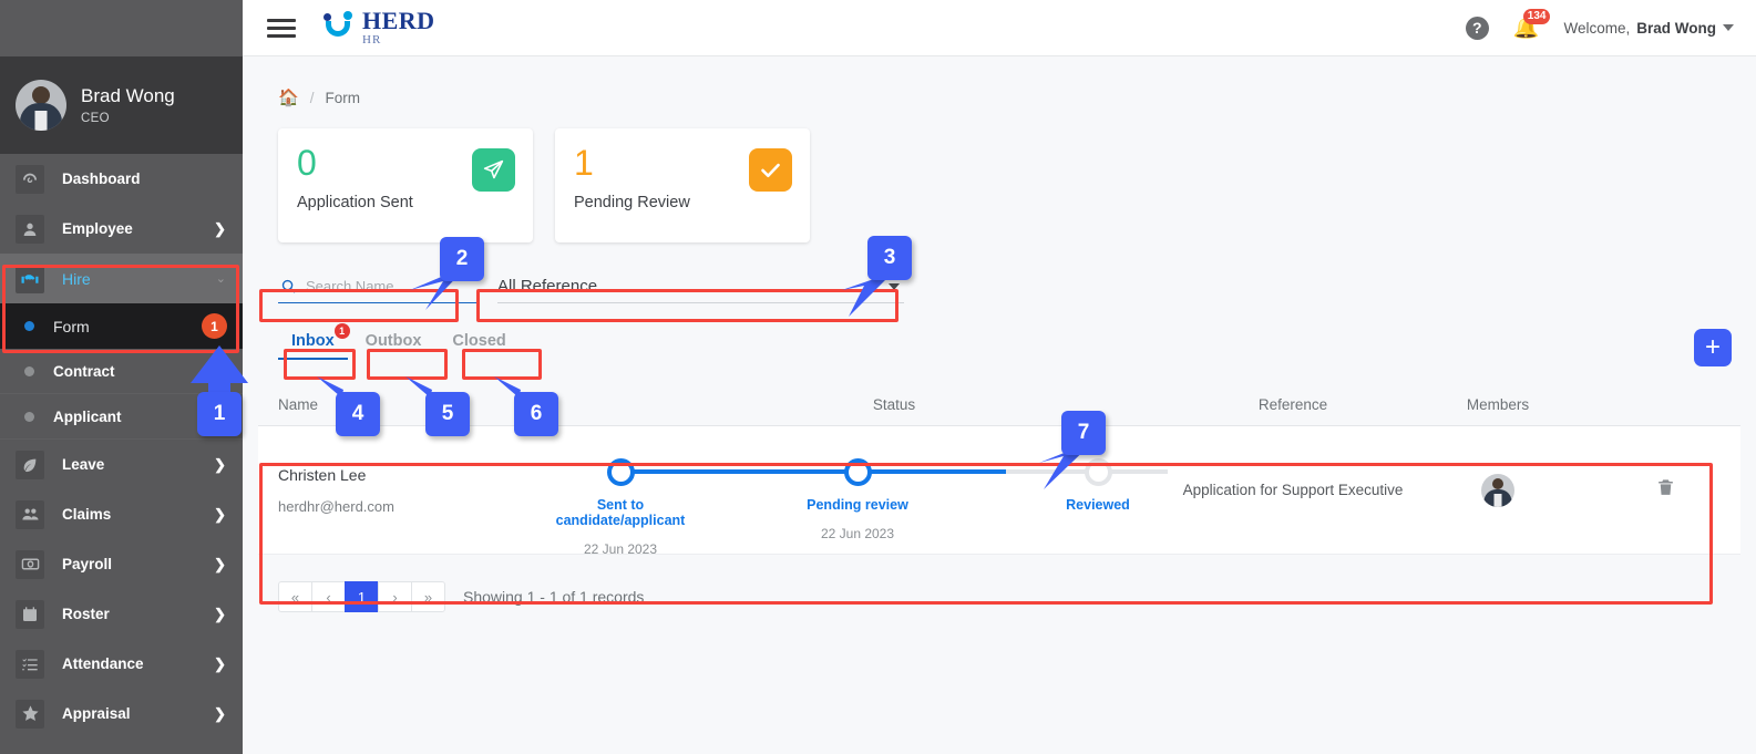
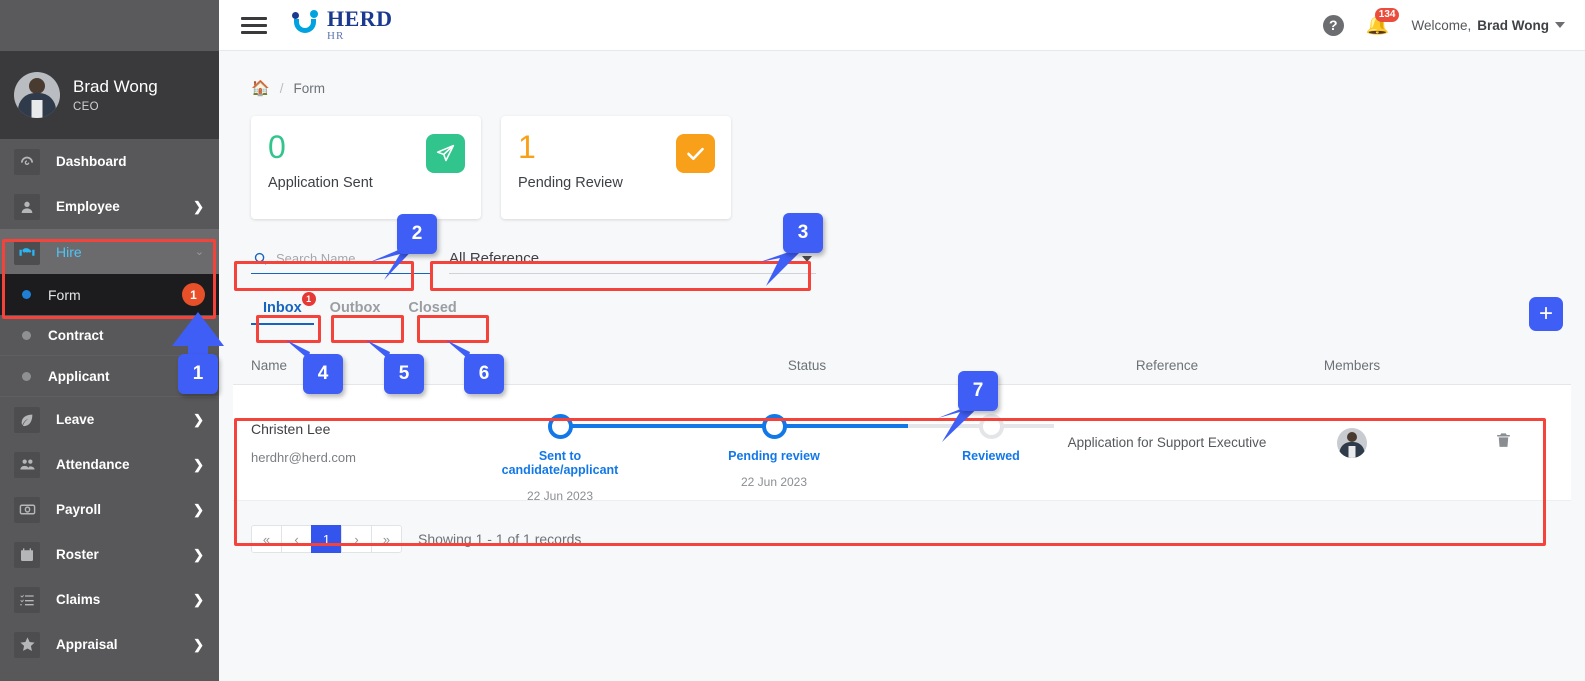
  Brad Wong
  CEO
  Dashboard
  Employee
  ❯
  Hire
  ⌄
  Form
  1
  Contract
  Applicant
  Leave
  ❯
- Claims
+ Attendance
  ❯
  Payroll
  ❯
  Roster
  ❯
- Attendance
+ Claims
  ❯
  Appraisal
  ❯
  HERD
  HR
  ?
  🔔
  134
  Welcome,
  Brad Wong
  🏠
  /
  Form
  0
  Application Sent
  1
  Pending Review
  Search Name
  All Reference
  Inbox
  1
  Outbox
  Closed
  Name
  Status
  Reference
  Members
  Christen Lee
  herdhr@herd.com
  Sent to candidate/applicant
  22 Jun 2023
  Pending review
  22 Jun 2023
  Reviewed
  Application for Support Executive
  «
  ‹
  1
  ›
  »
  Showing 1 - 1 of 1 records
  +
  1
  2
  3
  4
  5
  6
  7
